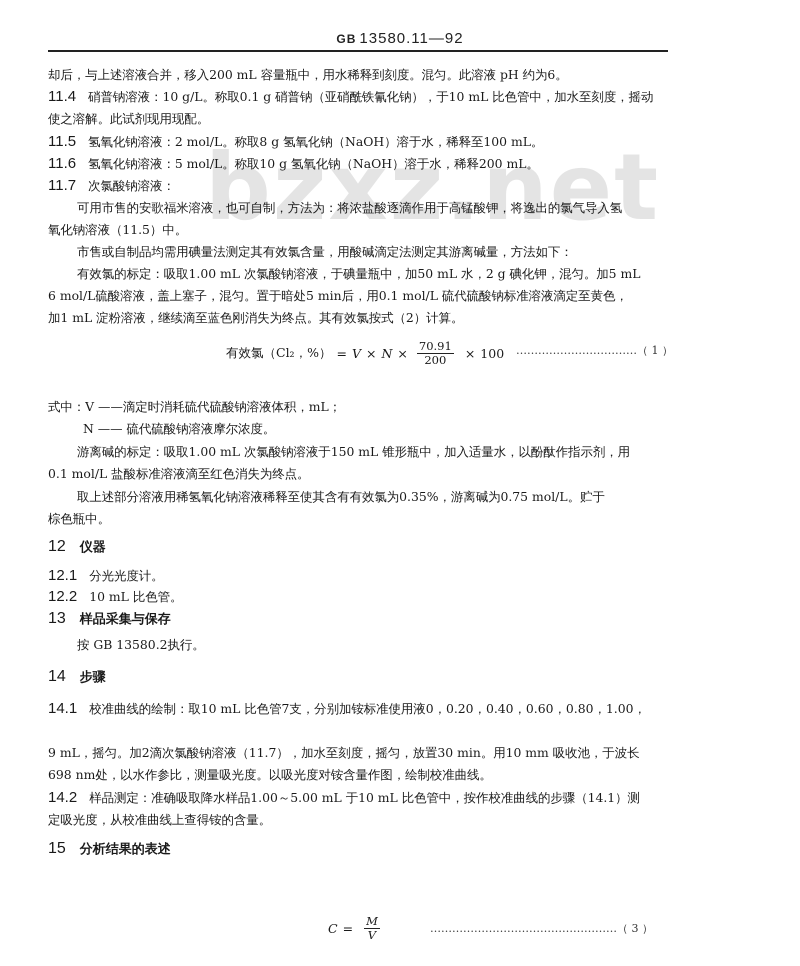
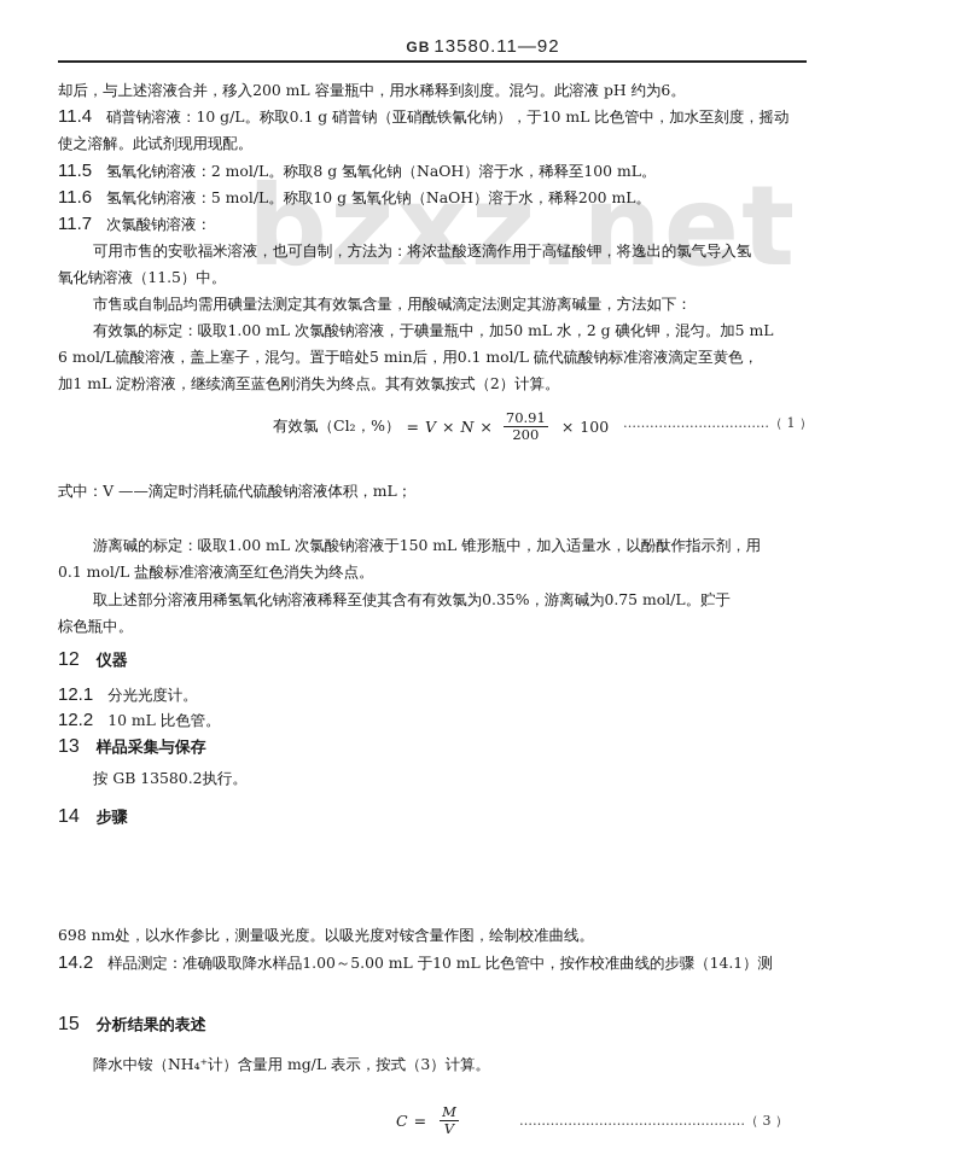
  GB 13580.11—92
  bzxz.net
  却后，与上述溶液合并，移入200 mL 容量瓶中，用水稀释到刻度。混匀。此溶液 pH 约为6。
  11.4 硝普钠溶液：10 g/L。称取0.1 g 硝普钠（亚硝酰铁氰化钠），于10 mL 比色管中，加水至刻度，摇动
  使之溶解。此试剂现用现配。
  11.5 氢氧化钠溶液：2 mol/L。称取8 g 氢氧化钠（NaOH）溶于水，稀释至100 mL。
  11.6 氢氧化钠溶液：5 mol/L。称取10 g 氢氧化钠（NaOH）溶于水，稀释200 mL。
  11.7 次氯酸钠溶液：
  可用市售的安歌福米溶液，也可自制，方法为：将浓盐酸逐滴作用于高锰酸钾，将逸出的氯气导入氢
  氧化钠溶液（11.5）中。
  市售或自制品均需用碘量法测定其有效氯含量，用酸碱滴定法测定其游离碱量，方法如下：
  有效氯的标定：吸取1.00 mL 次氯酸钠溶液，于碘量瓶中，加50 mL 水，2 g 碘化钾，混匀。加5 mL
  6 mol/L硫酸溶液，盖上塞子，混匀。置于暗处5 min后，用0.1 mol/L 硫代硫酸钠标准溶液滴定至黄色，
  加1 mL 淀粉溶液，继续滴至蓝色刚消失为终点。其有效氯按式（2）计算。
  有效氯（Cl₂，%）
  =
  V
  ×
  N
  ×
  70.91
  200
  ×
  100
  ……………………………（ 1 ）
  式中：V ——滴定时消耗硫代硫酸钠溶液体积，mL；
- N —— 硫代硫酸钠溶液摩尔浓度。
  游离碱的标定：吸取1.00 mL 次氯酸钠溶液于150 mL 锥形瓶中，加入适量水，以酚酞作指示剂，用
  0.1 mol/L 盐酸标准溶液滴至红色消失为终点。
  取上述部分溶液用稀氢氧化钠溶液稀释至使其含有有效氯为0.35%，游离碱为0.75 mol/L。贮于
  棕色瓶中。
  12 仪器
  12.1 分光光度计。
  12.2 10 mL 比色管。
  13 样品采集与保存
  按 GB 13580.2执行。
  14 步骤
- 14.1 校准曲线的绘制：取10 mL 比色管7支，分别加铵标准使用液0，0.20，0.40，0.60，0.80，1.00，
- 9 mL，摇匀。加2滴次氯酸钠溶液（11.7），加水至刻度，摇匀，放置30 min。用10 mm 吸收池，于波长
  698 nm处，以水作参比，测量吸光度。以吸光度对铵含量作图，绘制校准曲线。
  14.2 样品测定：准确吸取降水样品1.00～5.00 mL 于10 mL 比色管中，按作校准曲线的步骤（14.1）测
- 定吸光度，从校准曲线上查得铵的含量。
  15 分析结果的表述
+ 降水中铵（NH₄⁺计）含量用 mg/L 表示，按式（3）计算。
  C
  =
  M
  V
  ……………………………………………（ 3 ）
